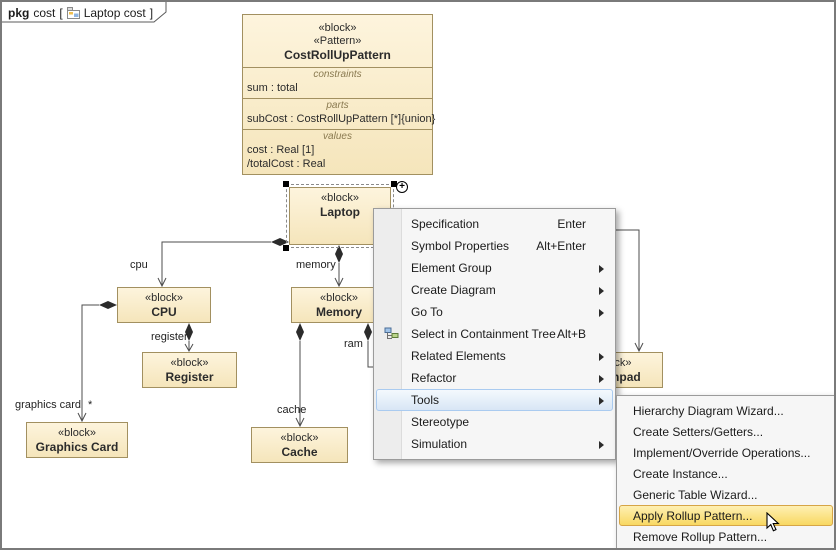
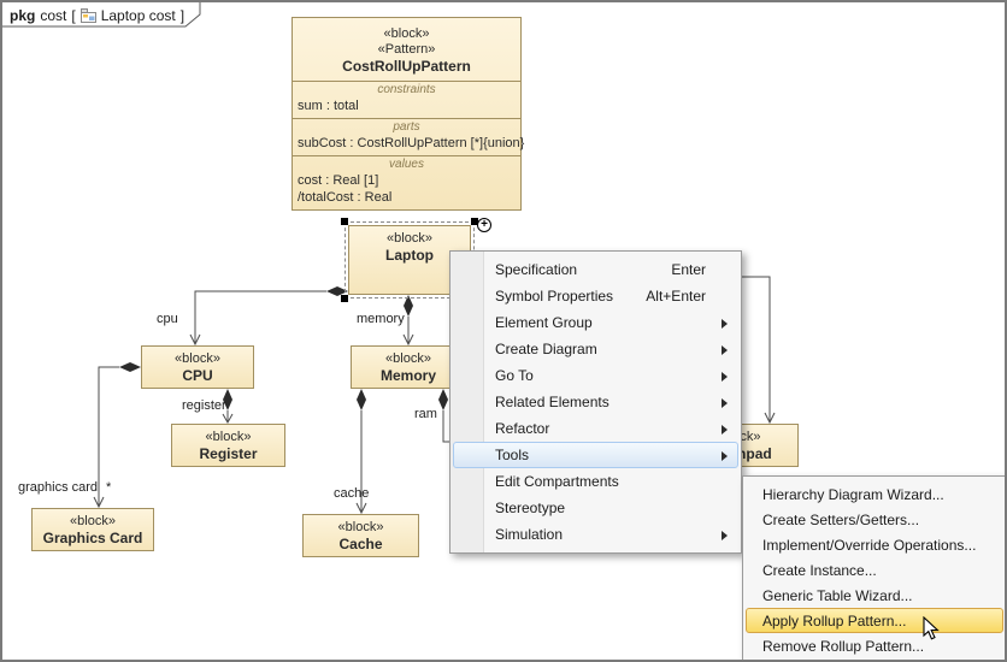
  pkg
  cost
  [
  Laptop cost
  ]
  «block»
  «Pattern»
  CostRollUpPattern
  constraints
  sum : total
  parts
  subCost : CostRollUpPattern [*]{union}
  values
  cost : Real [1]
  /totalCost : Real
  «block»
  Laptop
  +
  «block»
  CPU
  «block»
  Memory
  «block»
  Register
  «block»
  Graphics Card
  «block»
  Cache
  cpu
  memory
  register
  graphics card
  *
  cache
  ram
  Specification
  Enter
  Symbol Properties
  Alt+Enter
  Element Group
  Create Diagram
  Go To
- Select in Containment Tree
- Alt+B
  Related Elements
  Refactor
  Tools
+ Edit Compartments
  Stereotype
  Simulation
  Hierarchy Diagram Wizard...
  Create Setters/Getters...
  Implement/Override Operations...
  Create Instance...
  Generic Table Wizard...
  Apply Rollup Pattern...
  Remove Rollup Pattern...
